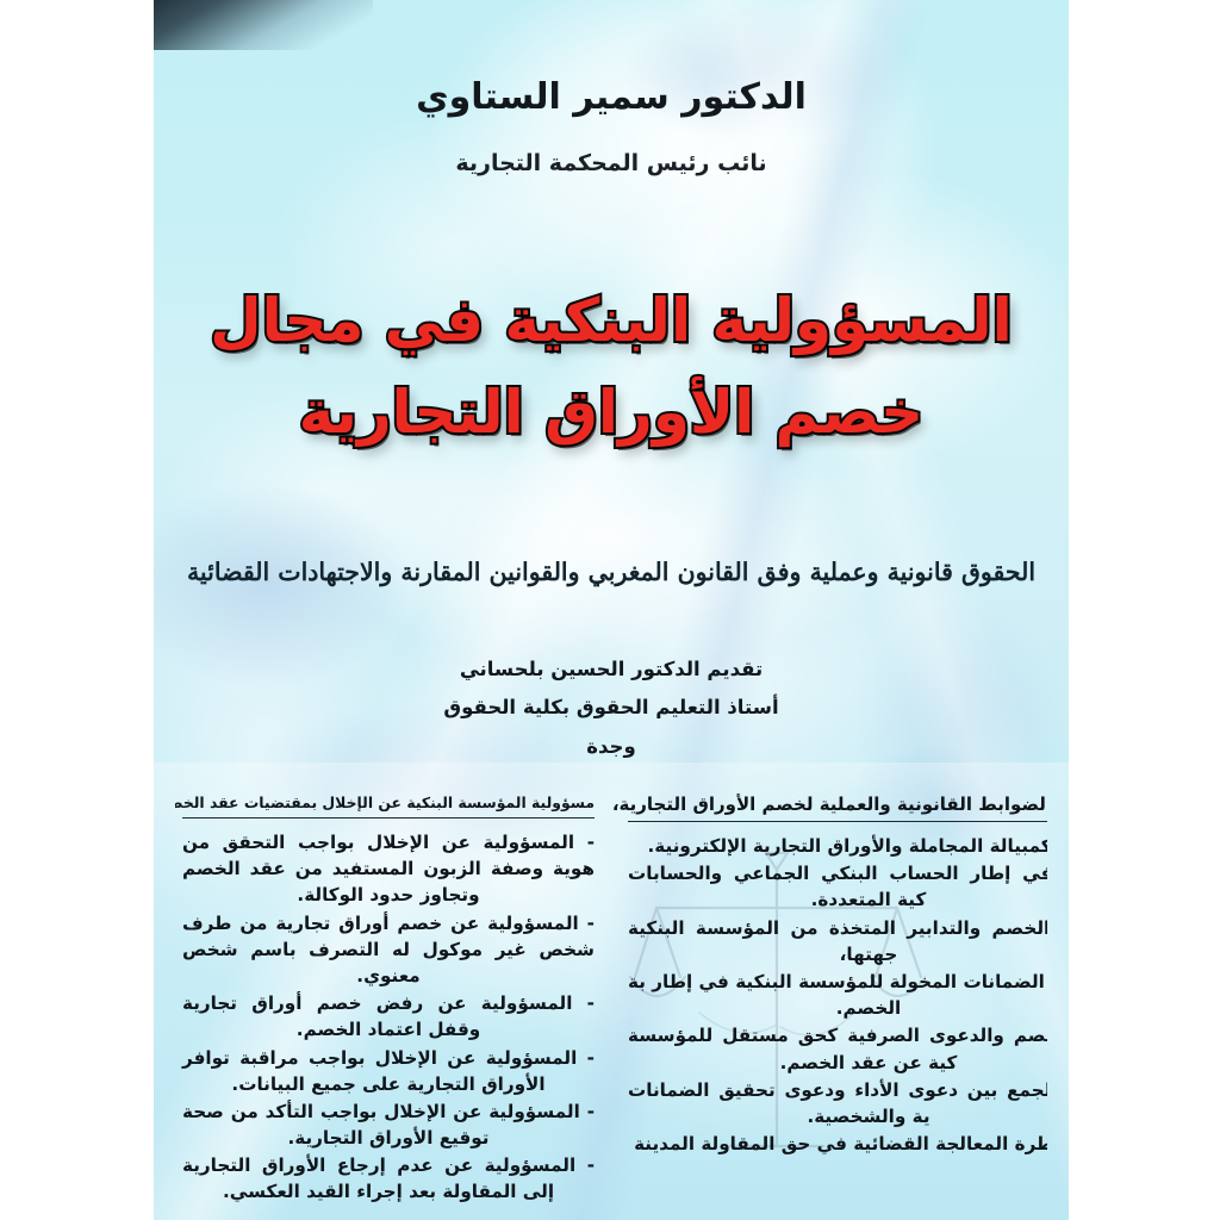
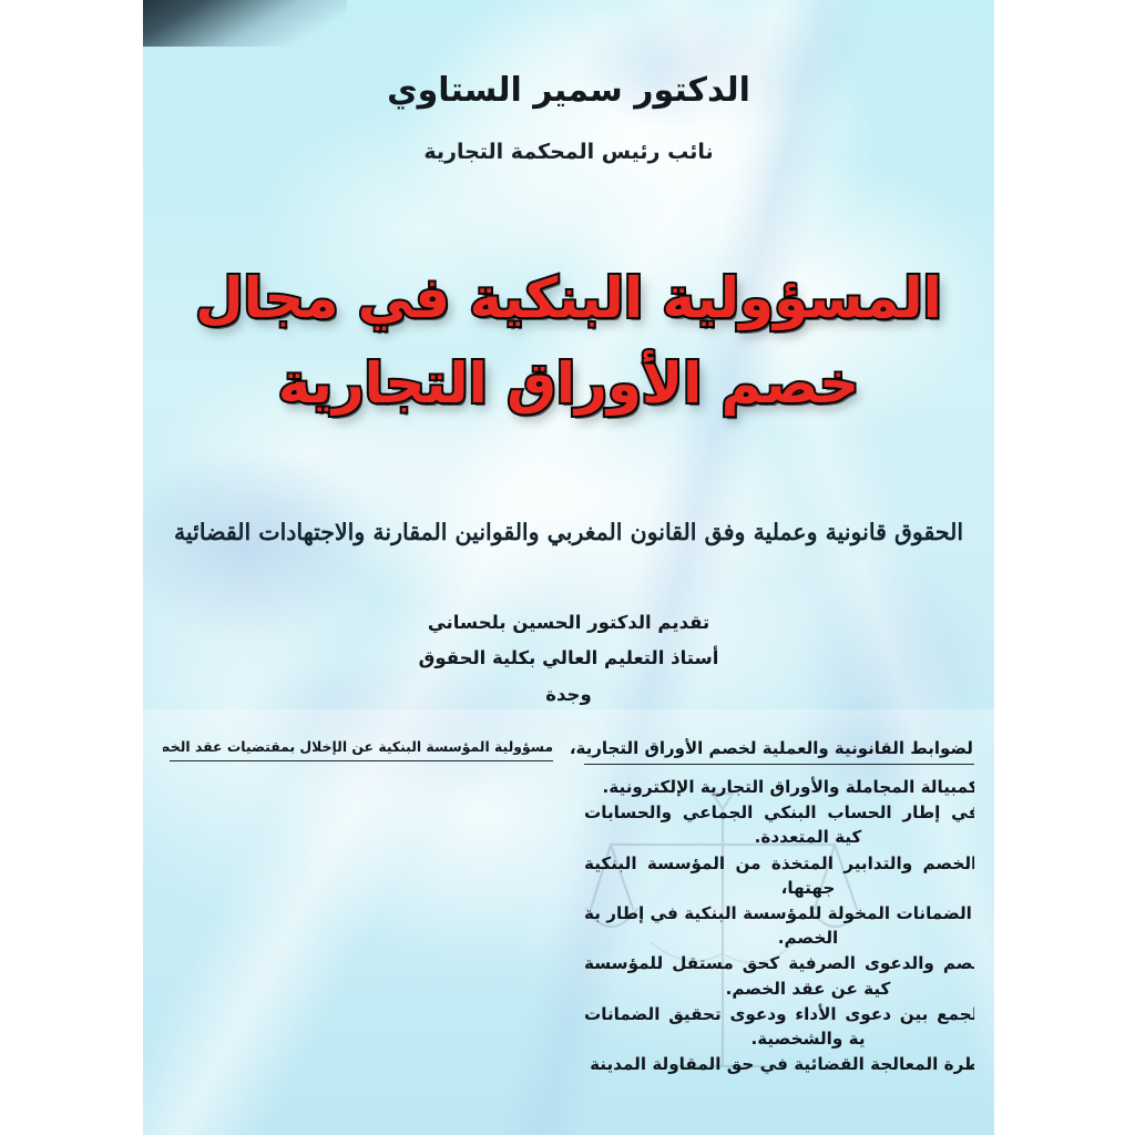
  الدكتور سمير الستاوي
  نائب رئيس المحكمة التجارية
  المسؤولية البنكية في مجال
  خصم الأوراق التجارية
  الحقوق قانونية وعملية وفق القانون المغربي والقوانين المقارنة والاجتهادات القضائية
  تقديم الدكتور الحسين بلحساني
- أستاذ التعليم الحقوق بكلية الحقوق
+ أستاذ التعليم العالي بكلية الحقوق
  وجدة
  لضوابط القانونية والعملية لخصم الأوراق التجارية،
  كمبيالة المجاملة والأوراق التجارية الإلكترونية.
  في إطار الحساب البنكي الجماعي والحسابات كية المتعددة.
  الخصم والتدابير المتخذة من المؤسسة البنكية جهتها،
  الضمانات المخولة للمؤسسة البنكية في إطار بة الخصم.
  صم والدعوى الصرفية كحق مستقل للمؤسسة كية عن عقد الخصم.
  جمع بين دعوى الأداء ودعوى تحقيق الضمانات ية والشخصية.
  طرة المعالجة القضائية في حق المقاولة المدينة
- - المسؤولية عن الإخلال بواجب التحقق من هوية وصفة الزبون المستفيد من عقد الخصم وتجاوز حدود الوكالة.
- - المسؤولية عن خصم أوراق تجارية من طرف شخص غير موكول له التصرف باسم شخص معنوي.
- - المسؤولية عن رفض خصم أوراق تجارية وقفل اعتماد الخصم.
- - المسؤولية عن الإخلال بواجب مراقبة توافر الأوراق التجارية على جميع البيانات.
- - المسؤولية عن الإخلال بواجب التأكد من صحة توقيع الأوراق التجارية.
- - المسؤولية عن عدم إرجاع الأوراق التجارية إلى المقاولة بعد إجراء القيد العكسي.
